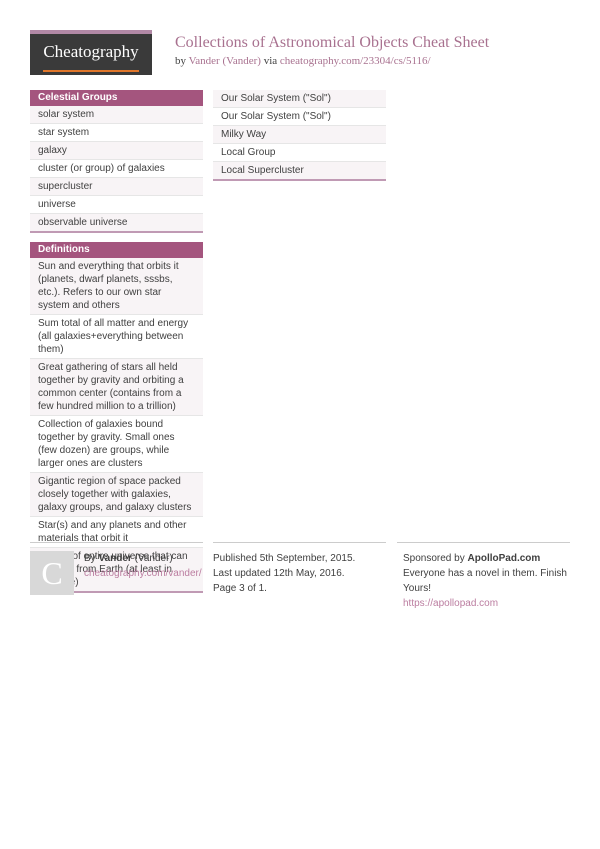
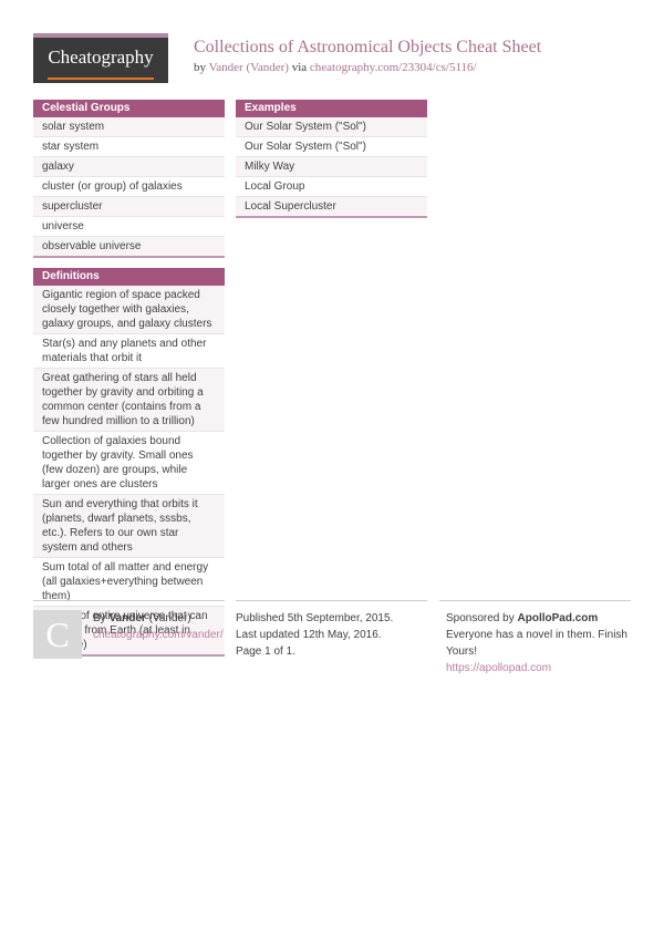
  Cheatography
  Collections of Astronomical Objects Cheat Sheet
  by Vander (Vander) via cheatography.com/23304/cs/5116/
  Celestial Groups
  solar system
  star system
  galaxy
  cluster (or group) of galaxies
  supercluster
  universe
  observable universe
  Definitions
- Sun and everything that orbits it (planets, dwarf planets, sssbs, etc.). Refers to our own star system and others
+ Gigantic region of space packed closely together with galaxies, galaxy groups, and galaxy clusters
- Sum total of all matter and energy (all galaxies+everything between them)
+ Star(s) and any planets and other materials that orbit it
  Great gathering of stars all held together by gravity and orbiting a common center (contains from a few hundred million to a trillion)
  Collection of galaxies bound together by gravity. Small ones (few dozen) are groups, while larger ones are clusters
- Gigantic region of space packed closely together with galaxies, galaxy groups, and galaxy clusters
+ Sun and everything that orbits it (planets, dwarf planets, sssbs, etc.). Refers to our own star system and others
- Star(s) and any planets and other materials that orbit it
+ Sum total of all matter and energy (all galaxies+everything between them)
+ Examples
  Our Solar System ("Sol")
  Our Solar System ("Sol")
  Milky Way
  Local Group
  Local Supercluster
  C
  By Vander (Vander)
  cheatography.com/vander/
  Published 5th September, 2015.
  Last updated 12th May, 2016.
- Page 3 of 1.
+ Page 1 of 1.
  Sponsored by ApolloPad.com
  Everyone has a novel in them. Finish Yours!
  https://apollopad.com
